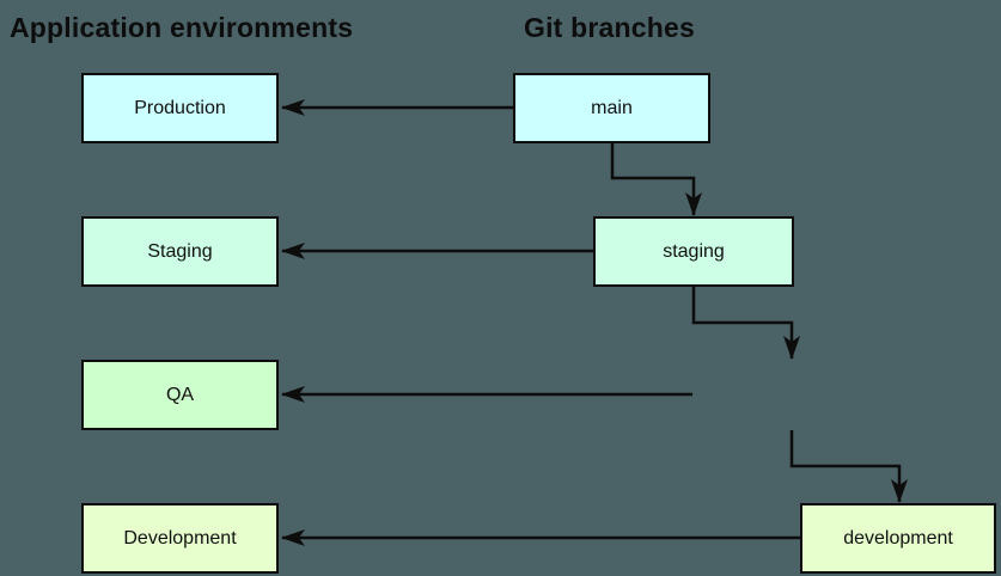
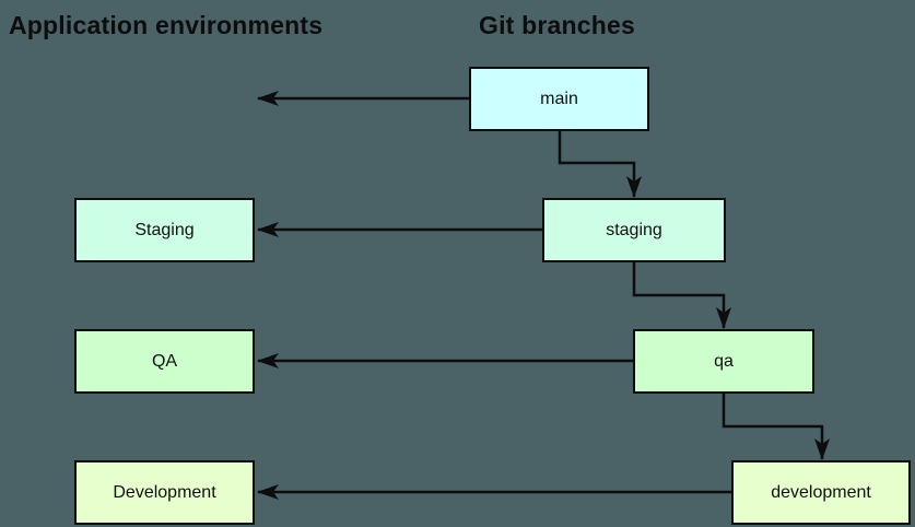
  Application environments
  Git branches
- Production
  Staging
  QA
  Development
  main
  staging
+ qa
  development
